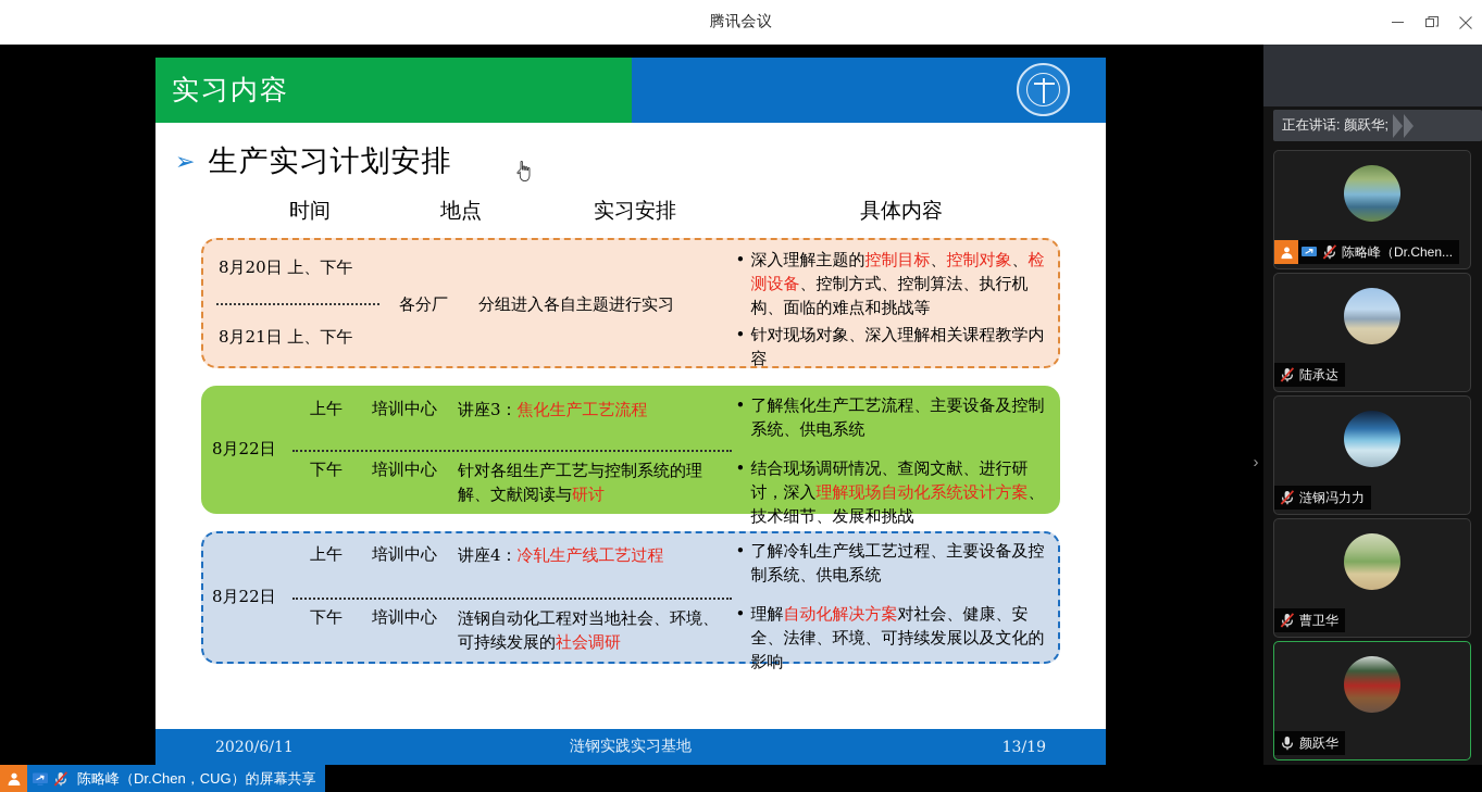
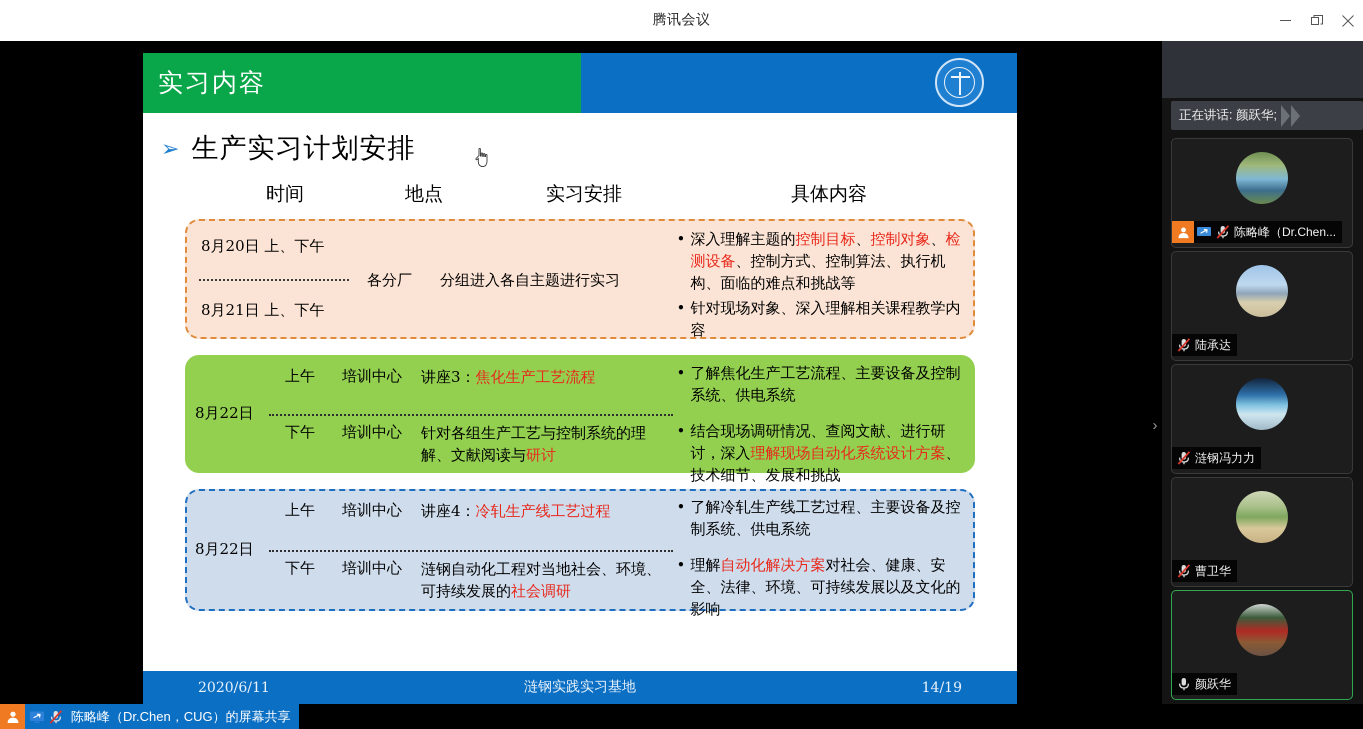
  腾讯会议
  实习内容
  ➢
  生产实习计划安排
  时间
  地点
  实习安排
  具体内容
  8月20日 上、下午
  8月21日 上、下午
  各分厂
  分组进入各自主题进行实习
  •
  深入理解主题的控制目标、控制对象、检测设备、控制方式、控制算法、执行机构、面临的难点和挑战等
  •
  针对现场对象、深入理解相关课程教学内容
  8月22日
  上午
  培训中心
  讲座3：焦化生产工艺流程
  下午
  培训中心
  针对各组生产工艺与控制系统的理解、文献阅读与研讨
  •
  了解焦化生产工艺流程、主要设备及控制系统、供电系统
  •
  结合现场调研情况、查阅文献、进行研讨，深入理解现场自动化系统设计方案、技术细节、发展和挑战
  8月22日
  上午
  培训中心
  讲座4：冷轧生产线工艺过程
  下午
  培训中心
  涟钢自动化工程对当地社会、环境、可持续发展的社会调研
  •
  了解冷轧生产线工艺过程、主要设备及控制系统、供电系统
  •
  理解自动化解决方案对社会、健康、安全、法律、环境、可持续发展以及文化的影响
  2020/6/11
  涟钢实践实习基地
- 13/19
+ 14/19
  ›
  正在讲话: 颜跃华;
  陈略峰（Dr.Chen...
  陆承达
  涟钢冯力力
  曹卫华
  颜跃华
  陈略峰（Dr.Chen，CUG）的屏幕共享
